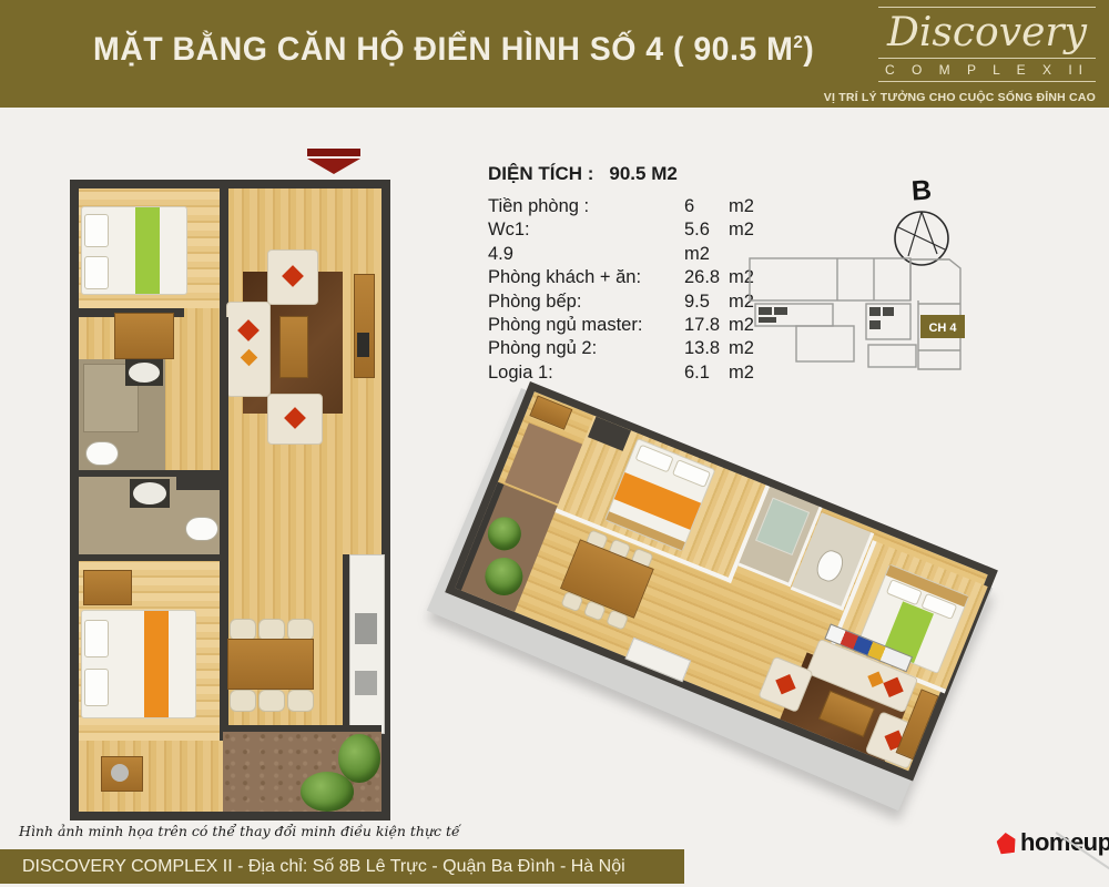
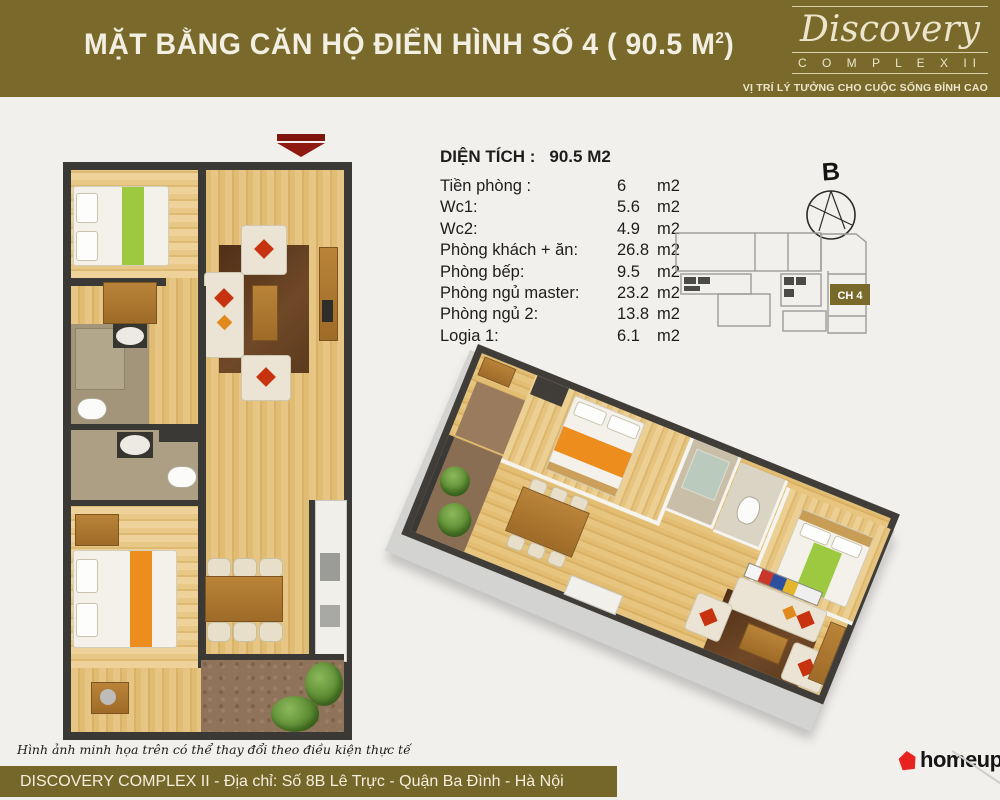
  MẶT BẰNG CĂN HỘ ĐIỂN HÌNH SỐ 4 ( 90.5 M2)
  Discovery
  C O M P L E X II
  VỊ TRÍ LÝ TƯỞNG CHO CUỘC SỐNG ĐỈNH CAO
  DIỆN TÍCH :
  90.5 M2
  Tiền phòng :
  6
  m2
  Wc1:
  5.6
  m2
+ Wc2:
  4.9
  m2
  Phòng khách + ăn:
  26.8
  Phòng bếp:
  9.5
  Phòng ngủ master:
- 17.8
+ 23.2
  m2
  Phòng ngủ 2:
  13.8
  m2
  Logia 1:
  6.1
  m2
  CH 4
- Hình ảnh minh họa trên có thể thay đổi minh điều kiện thực tế
+ Hình ảnh minh họa trên có thể thay đổi theo điều kiện thực tế
  DISCOVERY COMPLEX II - Địa chỉ: Số 8B Lê Trực - Quận Ba Đình - Hà Nội
  homeup
